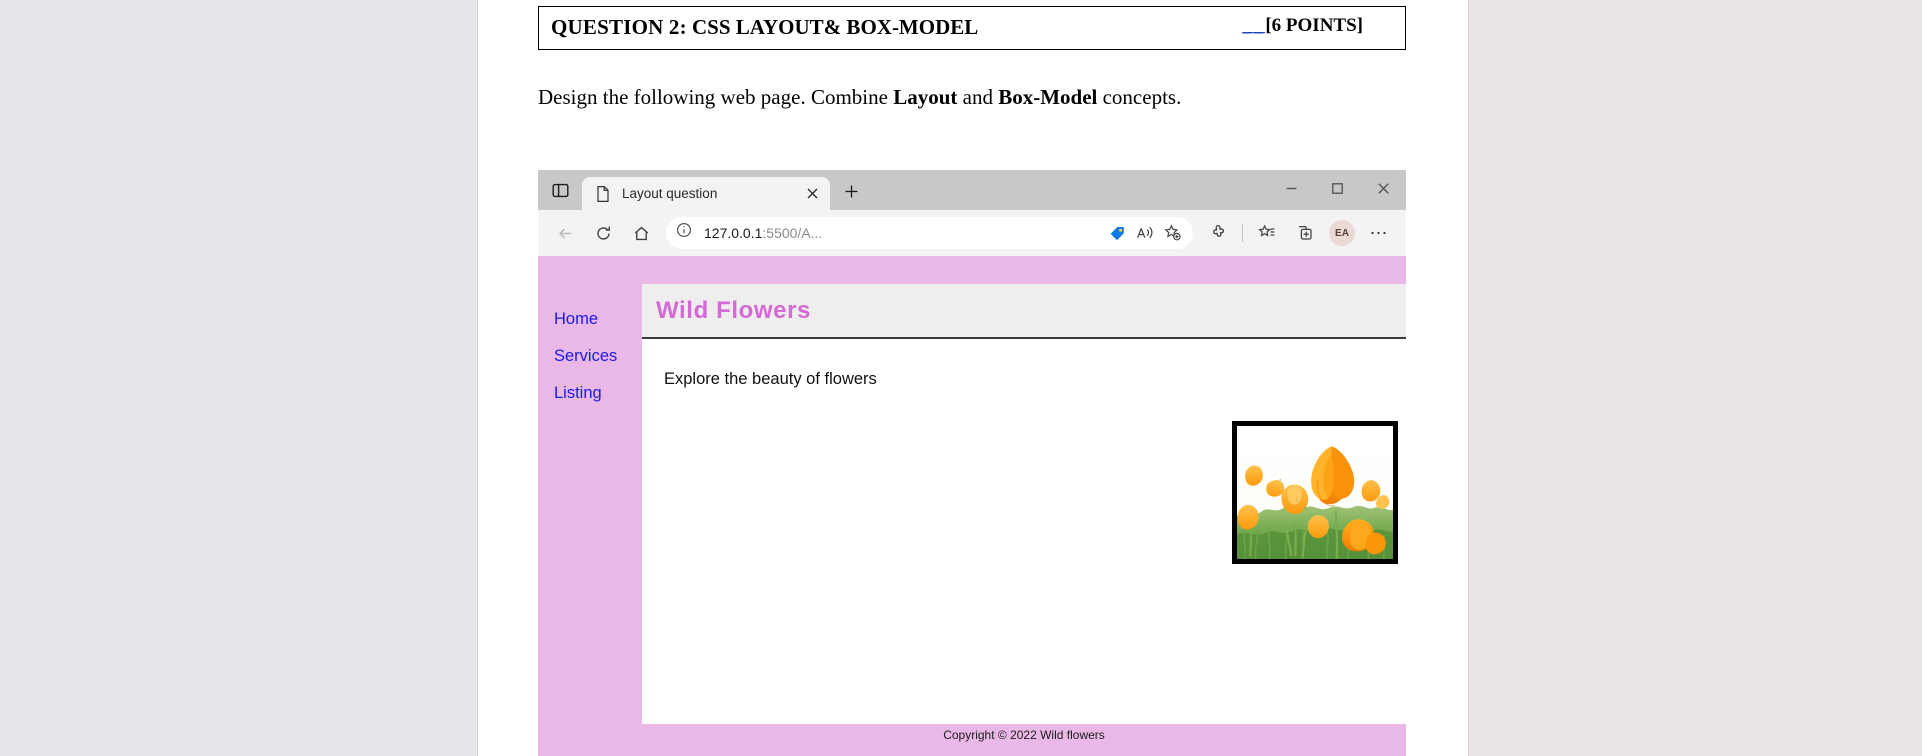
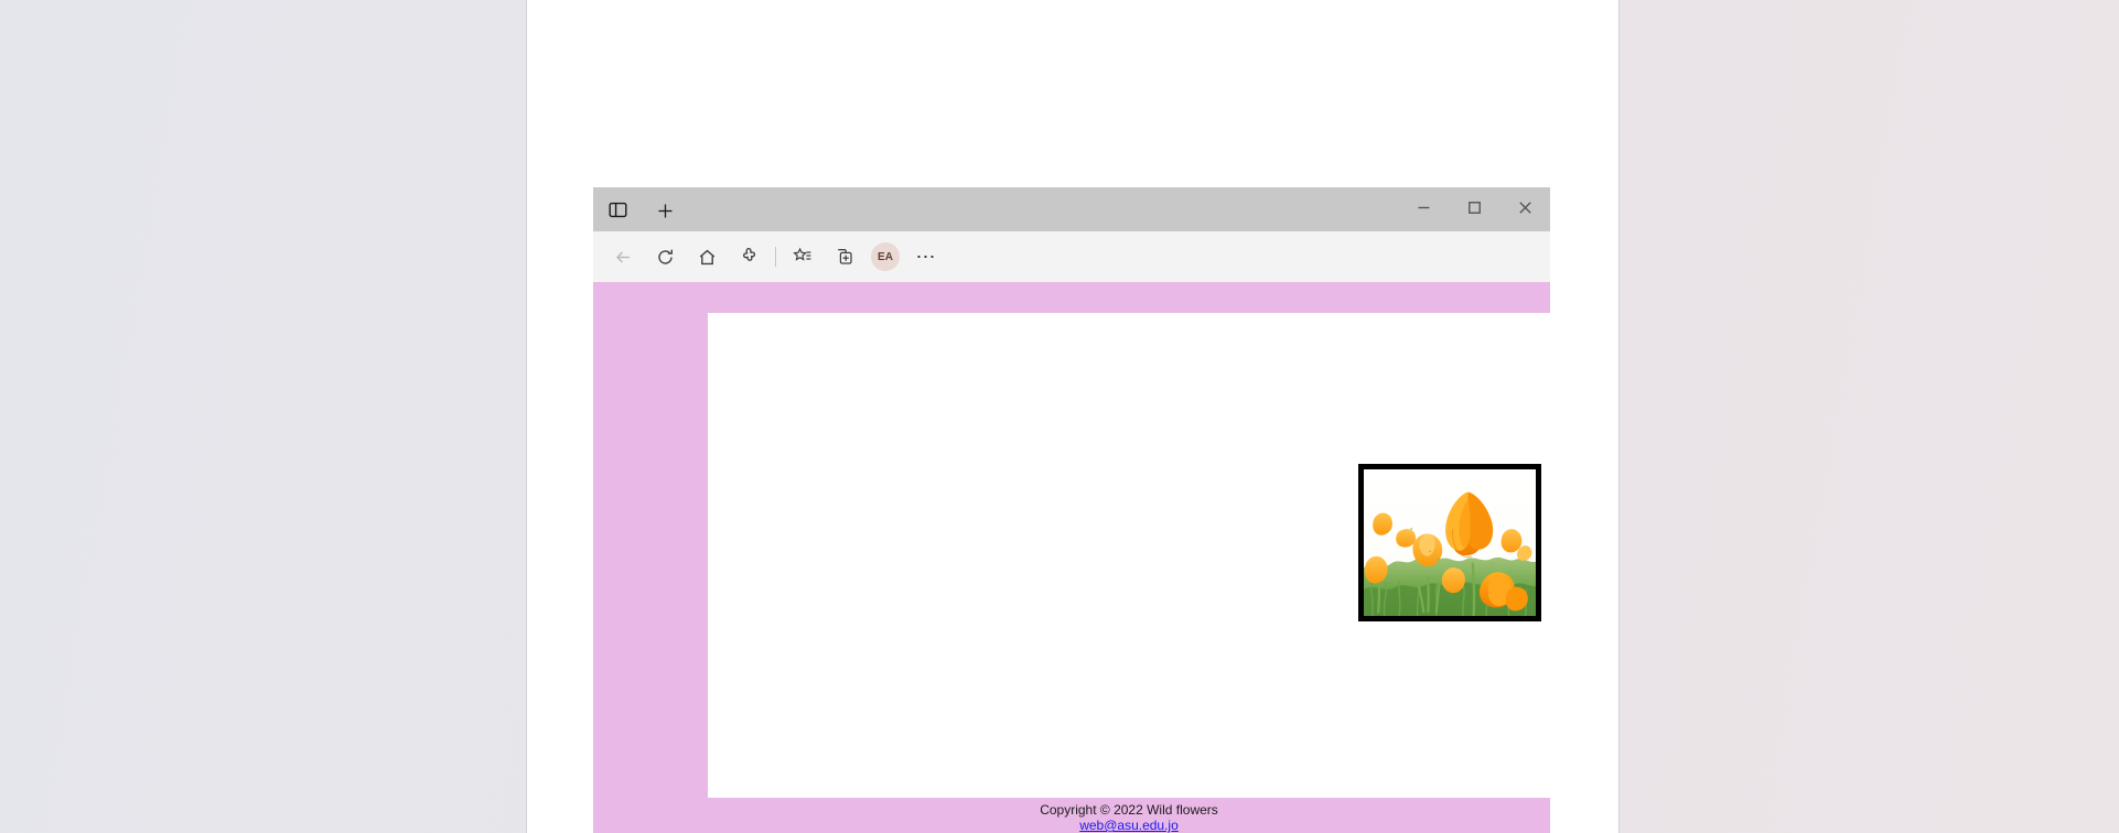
- QUESTION 2:
- CSS LAYOUT& BOX-MODEL
- __[6 POINTS]
- Design the following web page. Combine Layout and Box-Model concepts.
- Layout question
- 127.0.0.1:5500/A...
  EA
  ⋯
- Home
- Services
- Listing
- Wild Flowers
- Explore the beauty of flowers
  Copyright © 2022 Wild flowers
+ web@asu.edu.jo
